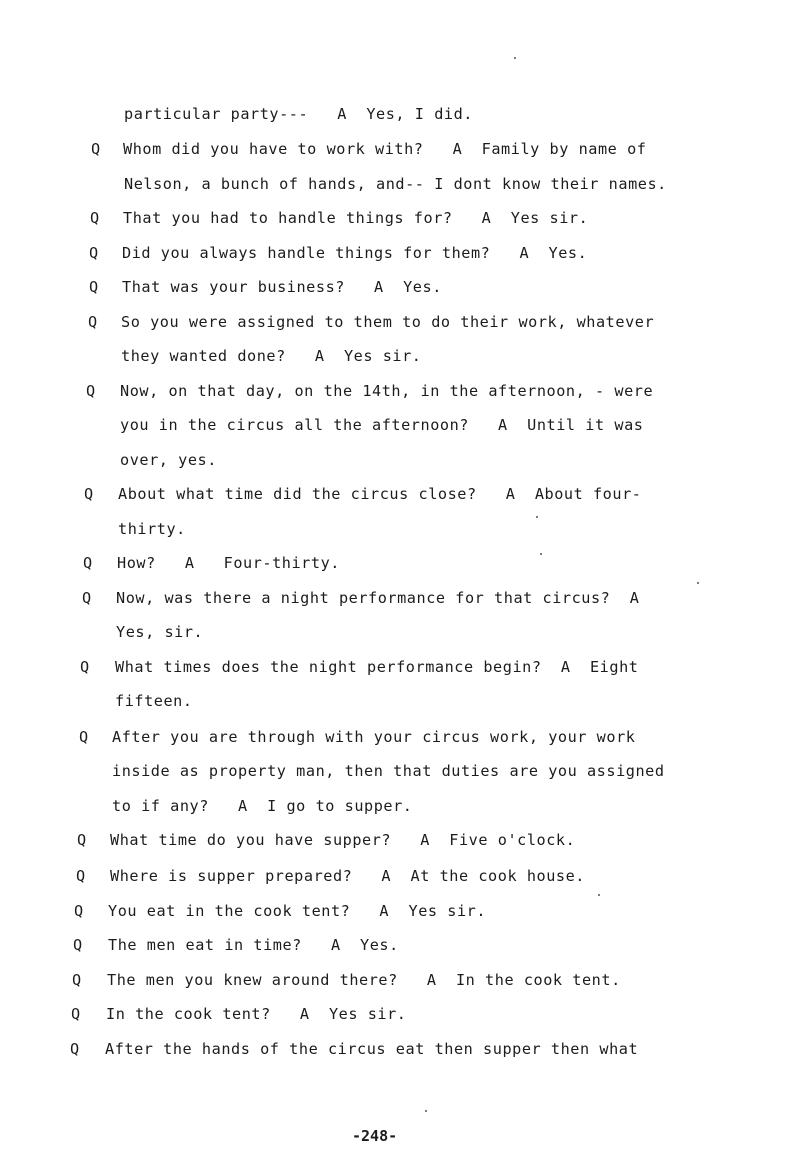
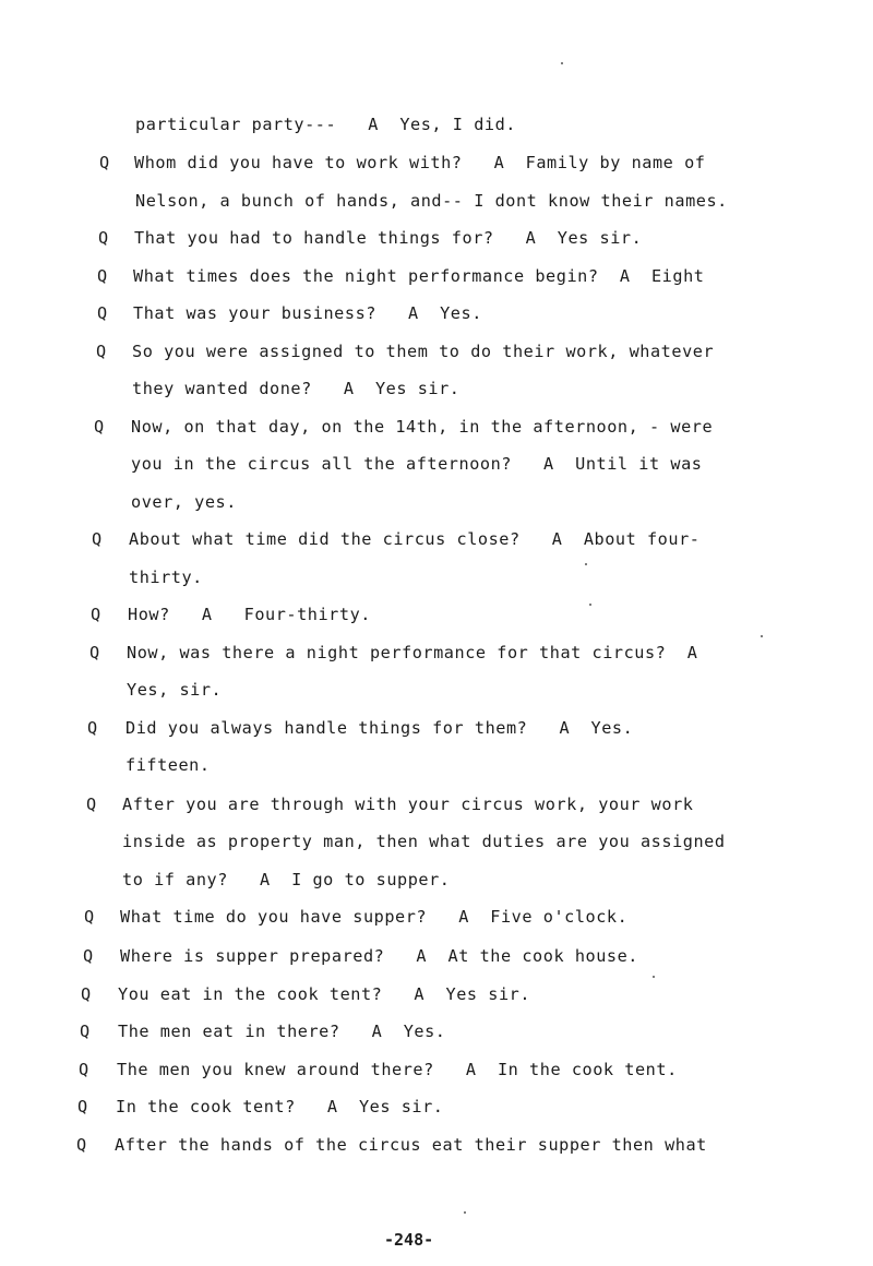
  particular party--- A Yes, I did.
  Q
  Whom did you have to work with? A Family by name of
  Nelson, a bunch of hands, and-- I dont know their names.
  Q
  That you had to handle things for? A Yes sir.
  Q
- Did you always handle things for them? A Yes.
+ What times does the night performance begin? A Eight
  Q
  That was your business? A Yes.
  Q
  So you were assigned to them to do their work, whatever
  they wanted done? A Yes sir.
  Q
  Now, on that day, on the 14th, in the afternoon, - were
  you in the circus all the afternoon? A Until it was
  over, yes.
  Q
  About what time did the circus close? A About four-
  thirty.
  Q
  How? A Four-thirty.
  Q
  Now, was there a night performance for that circus? A
  Yes, sir.
  Q
- What times does the night performance begin? A Eight
+ Did you always handle things for them? A Yes.
  fifteen.
  Q
  After you are through with your circus work, your work
- inside as property man, then that duties are you assigned
+ inside as property man, then what duties are you assigned
  to if any? A I go to supper.
  Q
  What time do you have supper? A Five o'clock.
  Q
  Where is supper prepared? A At the cook house.
  Q
  You eat in the cook tent? A Yes sir.
  Q
- The men eat in time? A Yes.
+ The men eat in there? A Yes.
  Q
  The men you knew around there? A In the cook tent.
  Q
  In the cook tent? A Yes sir.
  Q
- After the hands of the circus eat then supper then what
+ After the hands of the circus eat their supper then what
  -248-
